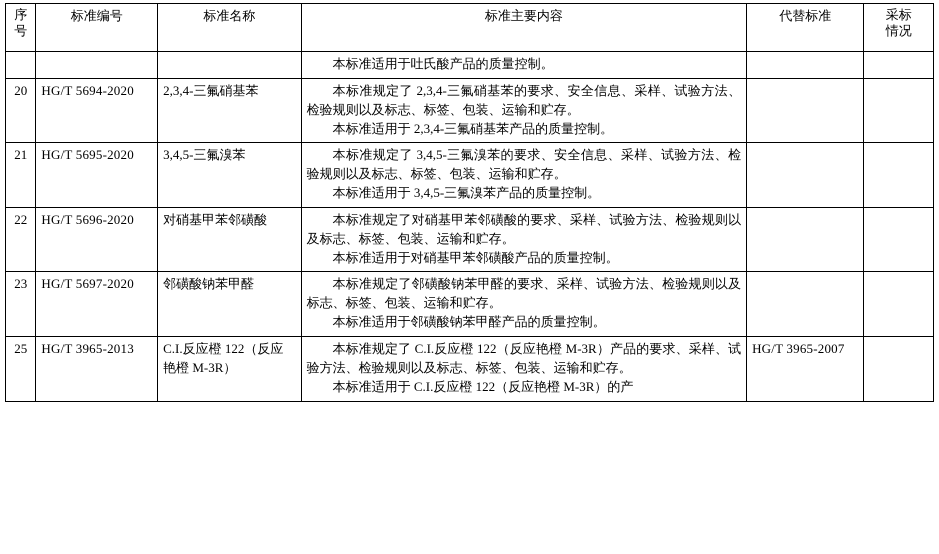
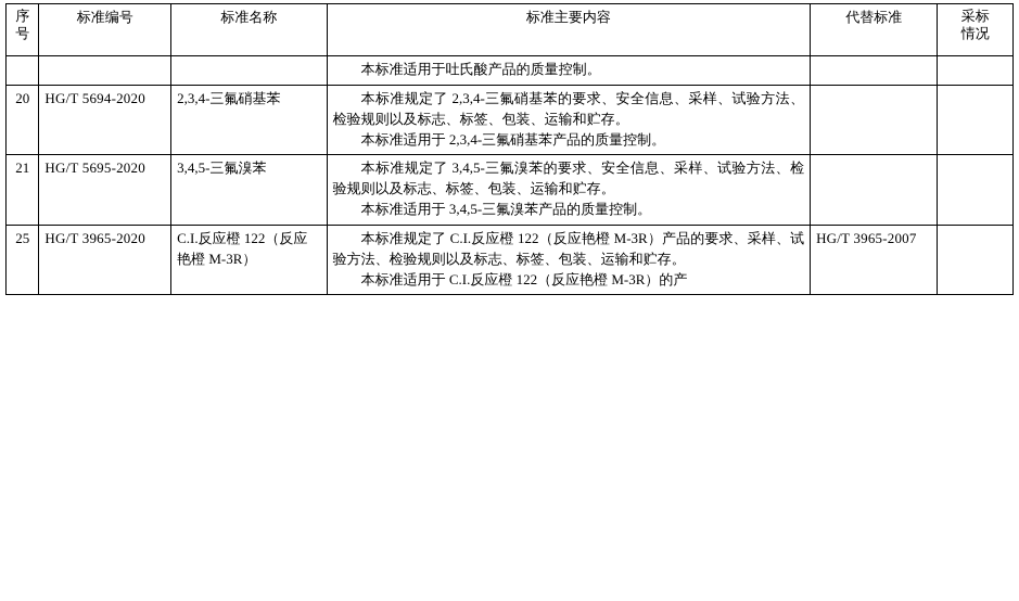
  序 号	标准编号	标准名称	标准主要内容	代替标准	采标 情况
  			本标准适用于吐氏酸产品的质量控制。
  20	HG/T 5694-2020	2,3,4-三氟硝基苯	本标准规定了 2,3,4-三氟硝基苯的要求、安全信息、采样、试验方法、检验规则以及标志、标签、包装、运输和贮存。 本标准适用于 2,3,4-三氟硝基苯产品的质量控制。
  21	HG/T 5695-2020	3,4,5-三氟溴苯	本标准规定了 3,4,5-三氟溴苯的要求、安全信息、采样、试验方法、检验规则以及标志、标签、包装、运输和贮存。 本标准适用于 3,4,5-三氟溴苯产品的质量控制。
- 22	HG/T 5696-2020	对硝基甲苯邻磺酸	本标准规定了对硝基甲苯邻磺酸的要求、采样、试验方法、检验规则以及标志、标签、包装、运输和贮存。 本标准适用于对硝基甲苯邻磺酸产品的质量控制。
- 23	HG/T 5697-2020	邻磺酸钠苯甲醛	本标准规定了邻磺酸钠苯甲醛的要求、采样、试验方法、检验规则以及标志、标签、包装、运输和贮存。 本标准适用于邻磺酸钠苯甲醛产品的质量控制。
- 25	HG/T 3965-2013	C.I.反应橙 122（反应艳橙 M-3R）	本标准规定了 C.I.反应橙 122（反应艳橙 M-3R）产品的要求、采样、试验方法、检验规则以及标志、标签、包装、运输和贮存。 本标准适用于 C.I.反应橙 122（反应艳橙 M-3R）的产	HG/T 3965-2007
+ 25	HG/T 3965-2020	C.I.反应橙 122（反应艳橙 M-3R）	本标准规定了 C.I.反应橙 122（反应艳橙 M-3R）产品的要求、采样、试验方法、检验规则以及标志、标签、包装、运输和贮存。 本标准适用于 C.I.反应橙 122（反应艳橙 M-3R）的产	HG/T 3965-2007
